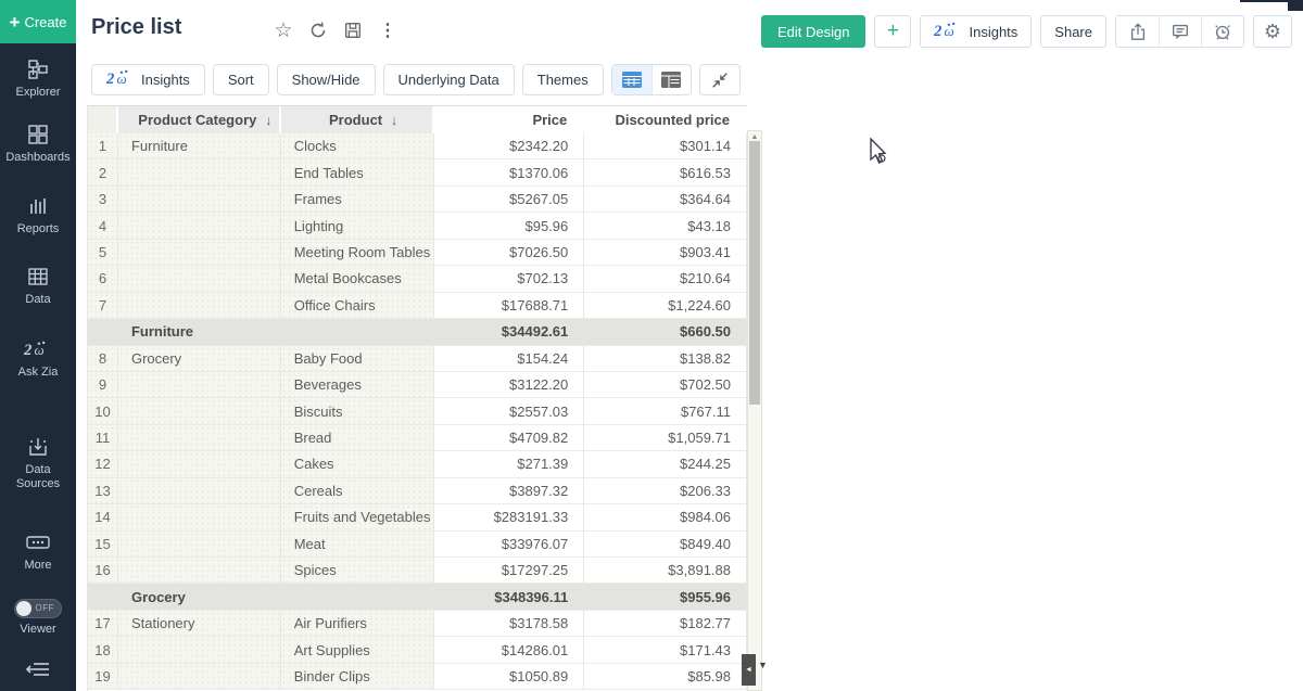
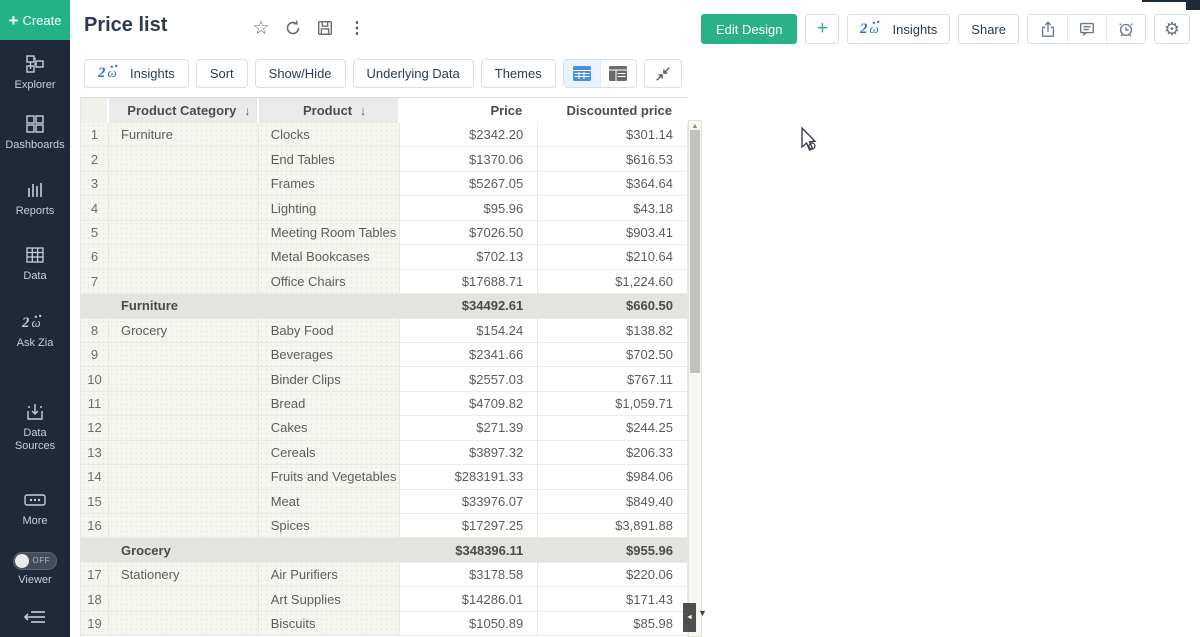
  +
  Create
  Explorer
  Dashboards
  Reports
  Data
  2
  ω
  Ask Zia
  Data Sources
  More
  OFF
  Viewer
  Price list
  ☆
  ⋮
  Edit Design
  +
  2
  ω
  Insights
  Share
  ⚙
  2
  ω
  Insights
  Sort
  Show/Hide
  Underlying Data
  Themes
  Product Category
  ↓
  Product
  ↓
  Price
  Discounted price
  1
  Furniture
  Clocks
  $2342.20
  $301.14
  2
  End Tables
  $1370.06
  $616.53
  3
  Frames
  $5267.05
  $364.64
  4
  Lighting
  $95.96
  $43.18
  5
  Meeting Room Tables
  $7026.50
  $903.41
  6
  Metal Bookcases
  $702.13
  $210.64
  7
  Office Chairs
  $17688.71
  $1,224.60
  Furniture
  $34492.61
  $660.50
  8
  Grocery
  Baby Food
  $154.24
  $138.82
  9
  Beverages
- $3122.20
+ $2341.66
  $702.50
  10
- Biscuits
+ Binder Clips
  $2557.03
  $767.11
  11
  Bread
  $4709.82
  $1,059.71
  12
  Cakes
  $271.39
  $244.25
  13
  Cereals
  $3897.32
  $206.33
  14
  Fruits and Vegetables
  $283191.33
  $984.06
  15
  Meat
  $33976.07
  $849.40
  16
  Spices
  $17297.25
  $3,891.88
  Grocery
  $348396.11
  $955.96
  17
  Stationery
  Air Purifiers
  $3178.58
- $182.77
+ $220.06
  18
  Art Supplies
  $14286.01
  $171.43
  19
- Binder Clips
+ Biscuits
  $1050.89
  $85.98
  ▼
